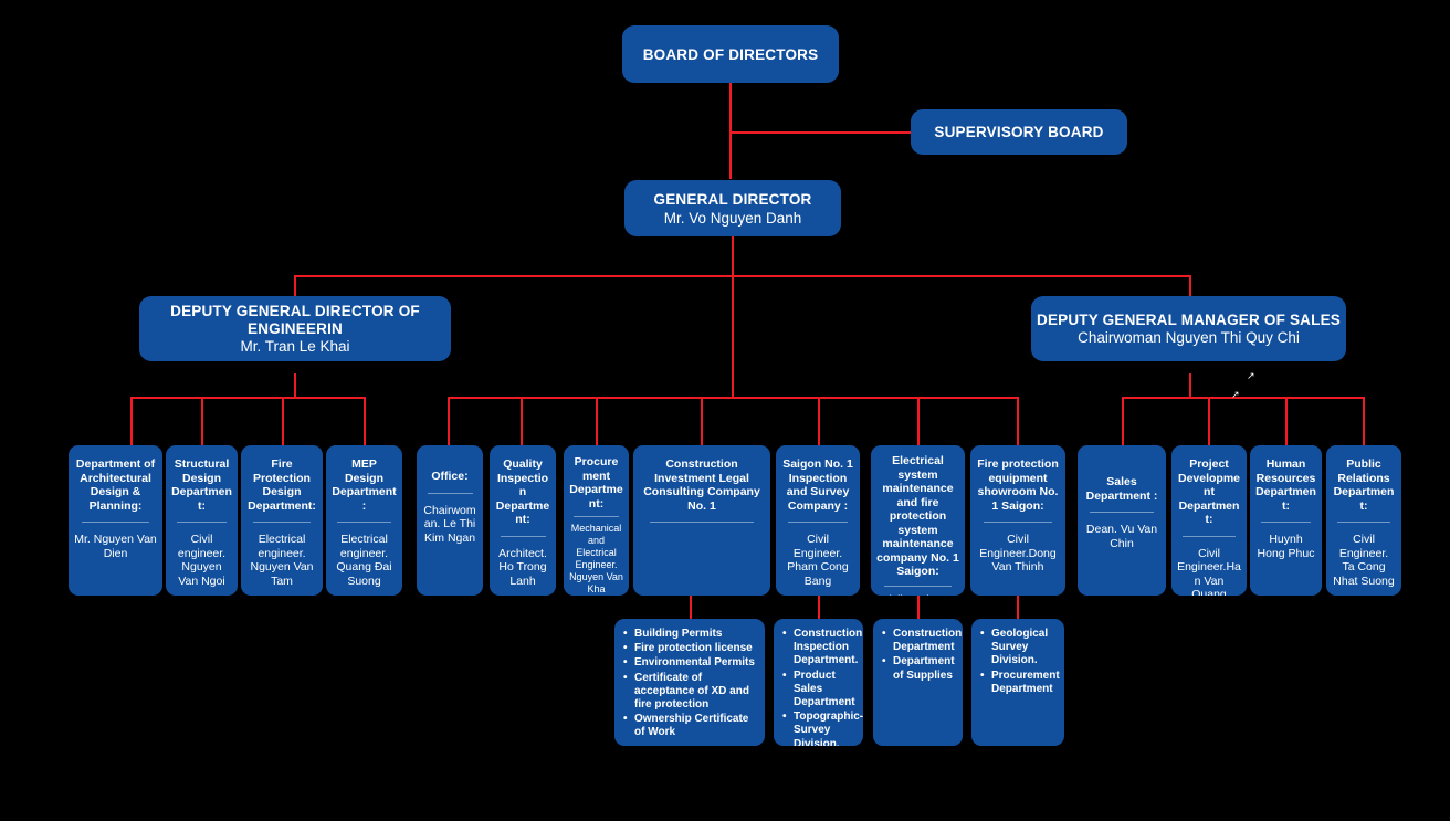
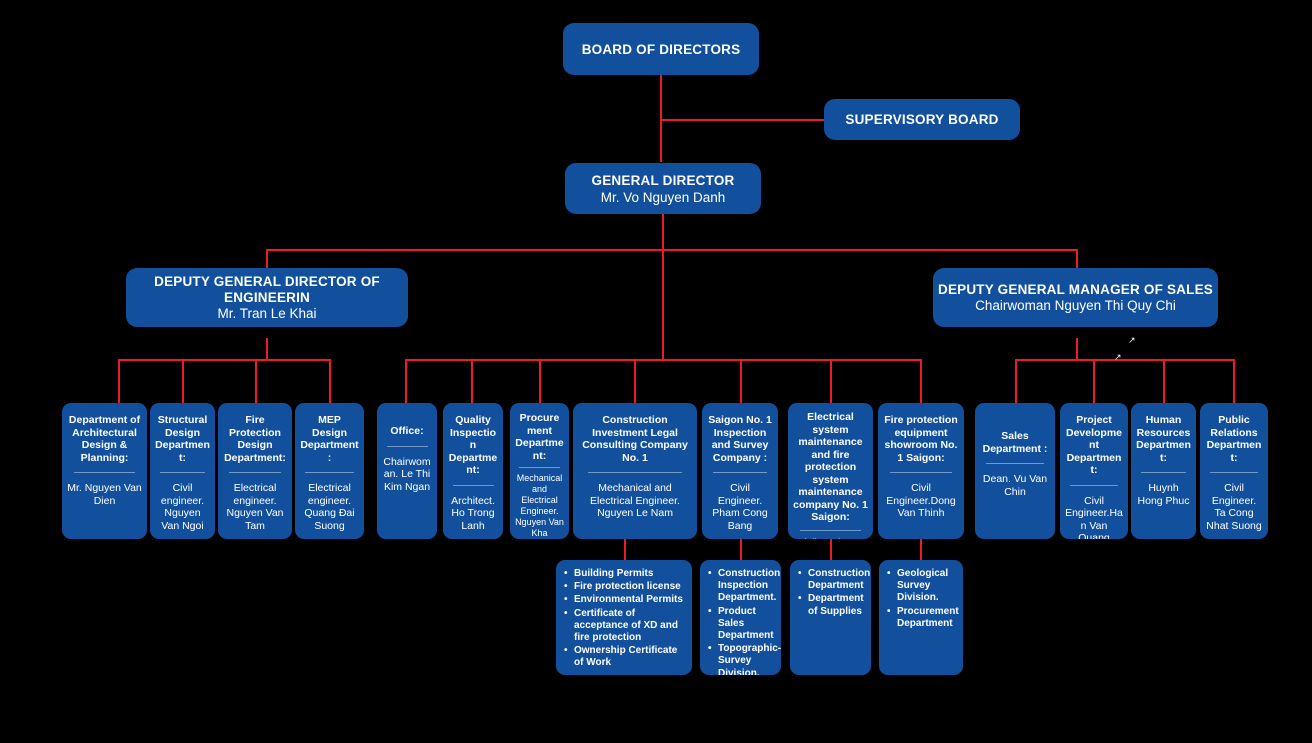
  BOARD OF DIRECTORS
  SUPERVISORY BOARD
  GENERAL DIRECTOR
  Mr. Vo Nguyen Danh
  DEPUTY GENERAL DIRECTOR OF ENGINEERIN
  Mr. Tran Le Khai
  DEPUTY GENERAL MANAGER OF SALES
  Chairwoman Nguyen Thi Quy Chi
  Department of Architectural Design & Planning:
  Mr. Nguyen Van Dien
  Structural Design Department:
  Civil engineer. Nguyen Van Ngoi
  Fire Protection Design Department:
  Electrical engineer. Nguyen Van Tam
  MEP Design Department:
  Electrical engineer. Quang Đai Suong
  Office:
  Chairwoman. Le Thi Kim Ngan
  Quality Inspection Department:
  Architect. Ho Trong Lanh
  Procurement Department:
  Mechanical and Electrical Engineer. Nguyen Van Kha
  Construction Investment Legal Consulting Company No. 1
+ Mechanical and Electrical Engineer. Nguyen Le Nam
  Saigon No. 1 Inspection and Survey Company :
  Civil Engineer. Pham Cong Bang
  Electrical system maintenance and fire protection system maintenance company No. 1 Saigon:
  Fire protection equipment showroom No. 1 Saigon:
  Civil Engineer.Dong Van Thinh
  Sales Department :
  Dean. Vu Van Chin
  Project Development Department:
  Civil Engineer.Han Van Quang
  Human Resources Department:
  Huynh Hong Phuc
  Public Relations Department:
  Civil Engineer. Ta Cong Nhat Suong
  Building Permits
  Fire protection license
  Environmental Permits
  Certificate of acceptance of XD and fire protection
  Ownership Certificate of Work
  Construction Inspection Department.
  Product Sales Department
  Topographic-Survey Division.
  Construction Department
  Department of Supplies
  Geological Survey Division.
  Procurement Department
  ↗
  ↗
